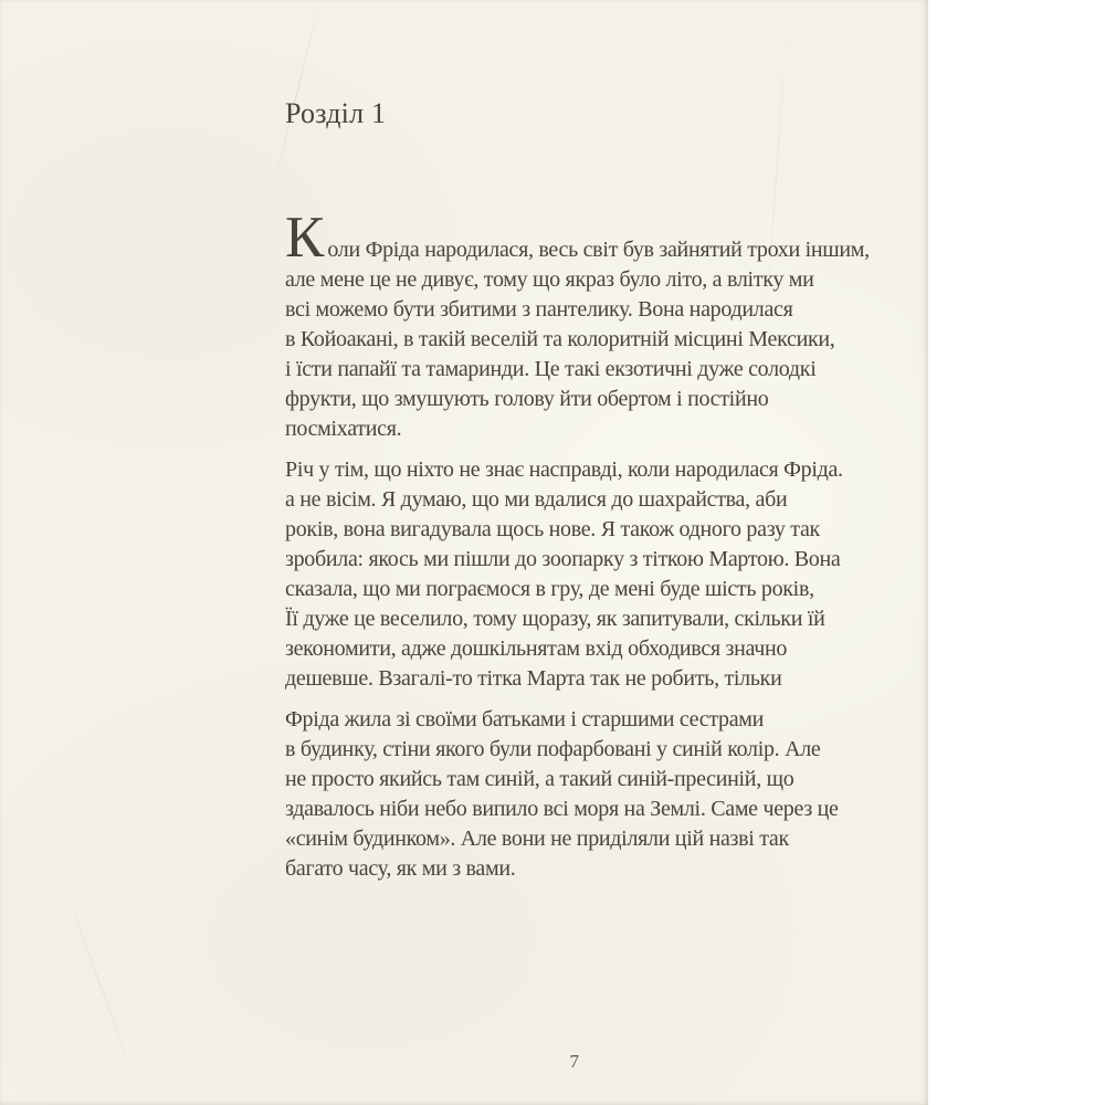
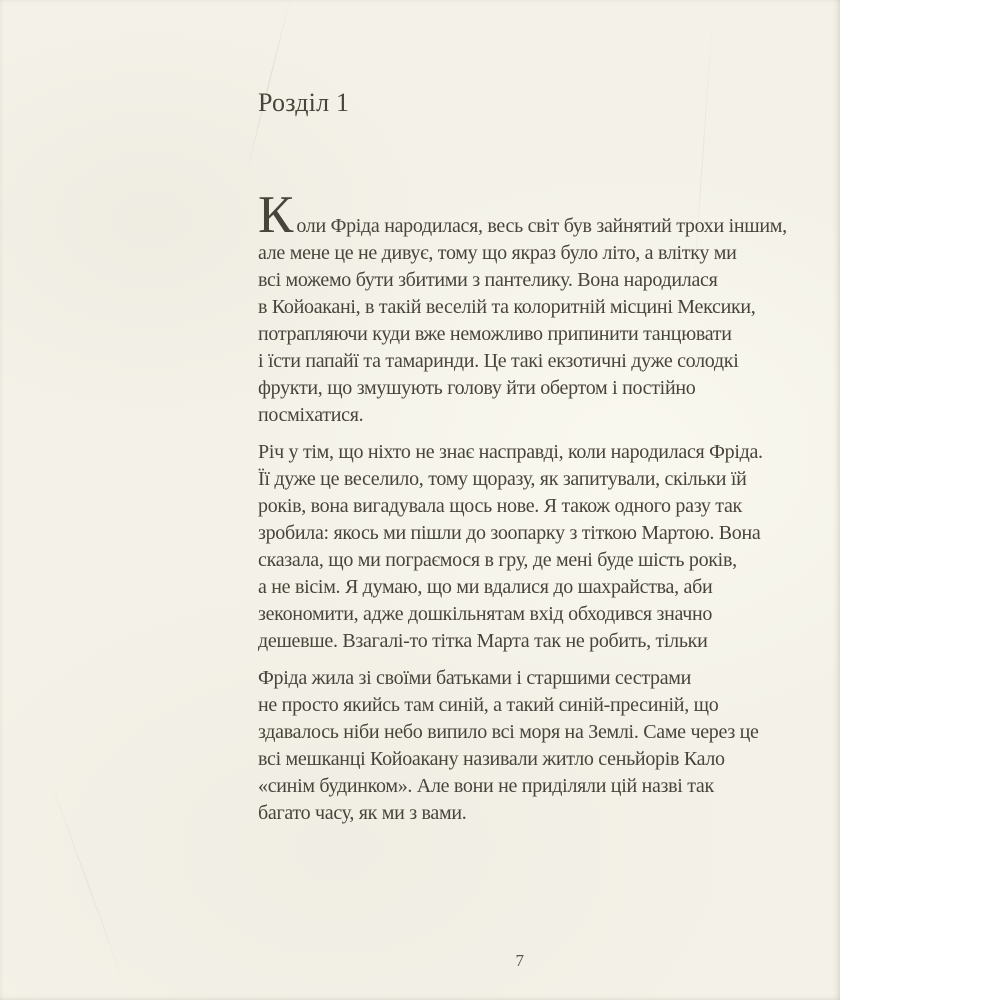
  Розділ 1
  К оли Фріда народилася, весь світ був зайнятий трохи іншим,
  але мене це не дивує, тому що якраз було літо, а влітку ми
  всі можемо бути збитими з пантелику. Вона народилася
  в Койоакані, в такій веселій та колоритній місцині Мексики,
+ потрапляючи куди вже неможливо припинити танцювати
  і їсти папайї та тамаринди. Це такі екзотичні дуже солодкі
  фрукти, що змушують голову йти обертом і постійно
  посміхатися.
  Річ у тім, що ніхто не знає насправді, коли народилася Фріда.
- а не вісім. Я думаю, що ми вдалися до шахрайства, аби
+ Її дуже це веселило, тому щоразу, як запитували, скільки їй
  років, вона вигадувала щось нове. Я також одного разу так
  зробила: якось ми пішли до зоопарку з тіткою Мартою. Вона
  сказала, що ми пограємося в гру, де мені буде шість років,
- Її дуже це веселило, тому щоразу, як запитували, скільки їй
+ а не вісім. Я думаю, що ми вдалися до шахрайства, аби
  зекономити, адже дошкільнятам вхід обходився значно
  дешевше. Взагалі-то тітка Марта так не робить, тільки
  Фріда жила зі своїми батьками і старшими сестрами
- в будинку, стіни якого були пофарбовані у синій колір. Але
  не просто якийсь там синій, а такий синій-пресиній, що
  здавалось ніби небо випило всі моря на Землі. Саме через це
+ всі мешканці Койоакану називали житло сеньйорів Кало
  «синім будинком». Але вони не приділяли цій назві так
  багато часу, як ми з вами.
  7
